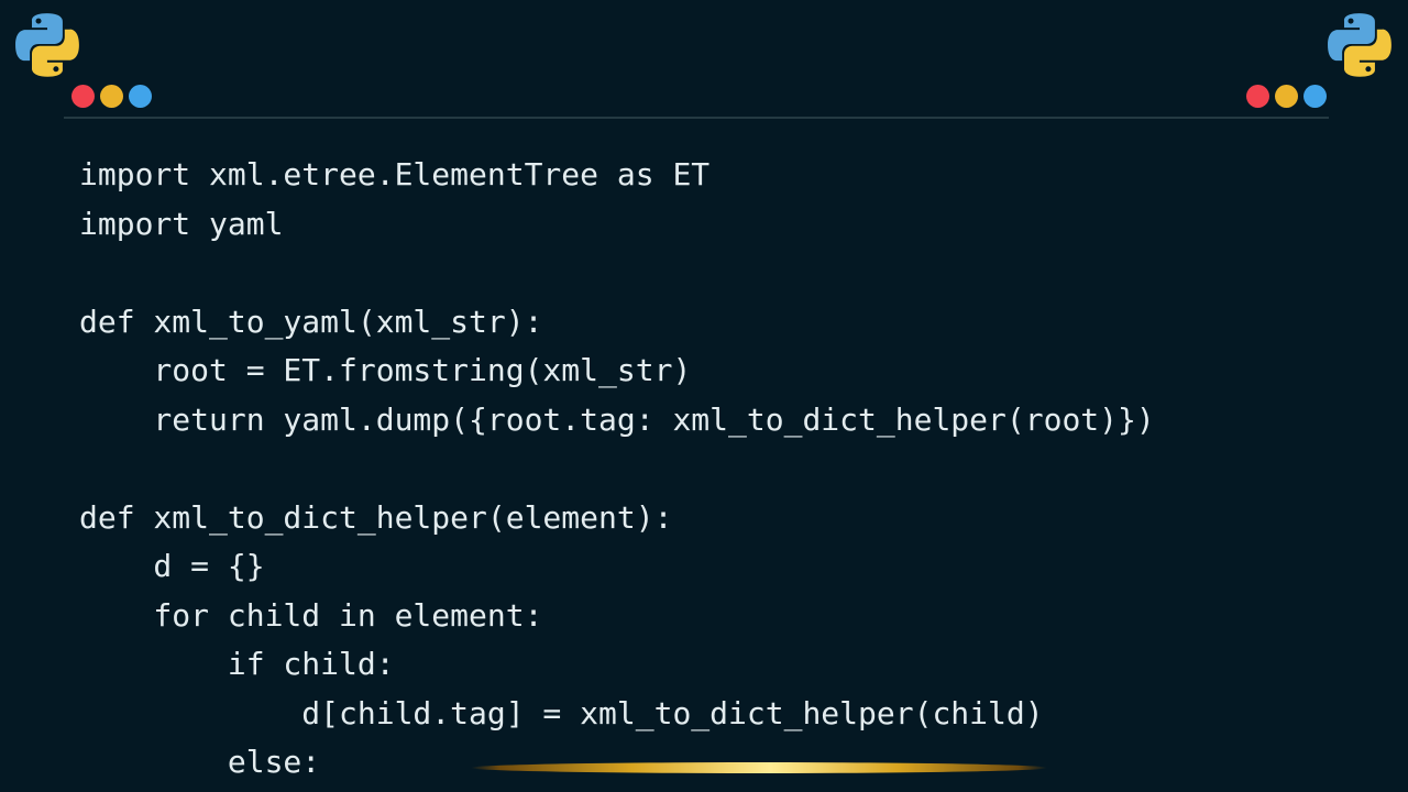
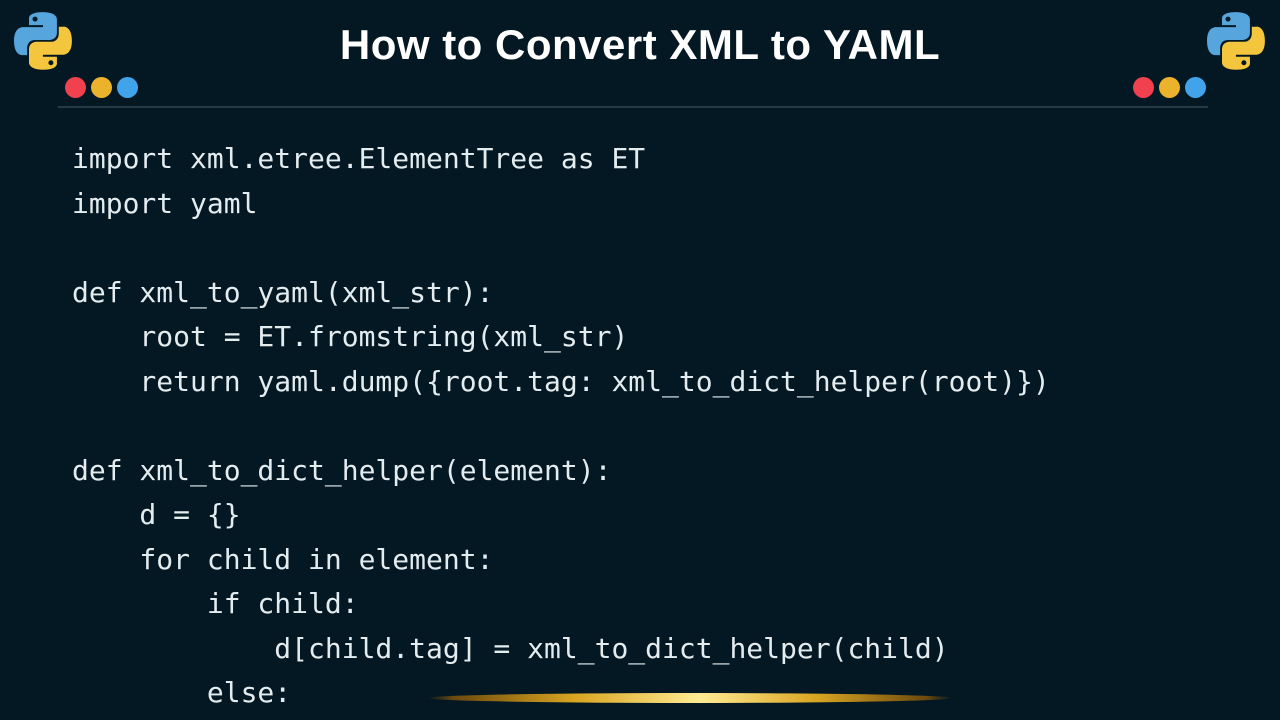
+ How to Convert XML to YAML
  import xml.etree.ElementTree as ET
  import yaml
  def xml_to_yaml(xml_str):
  root = ET.fromstring(xml_str)
  return yaml.dump({root.tag: xml_to_dict_helper(root)})
  def xml_to_dict_helper(element):
  d = {}
  for child in element:
  if child:
  d[child.tag] = xml_to_dict_helper(child)
  else:
